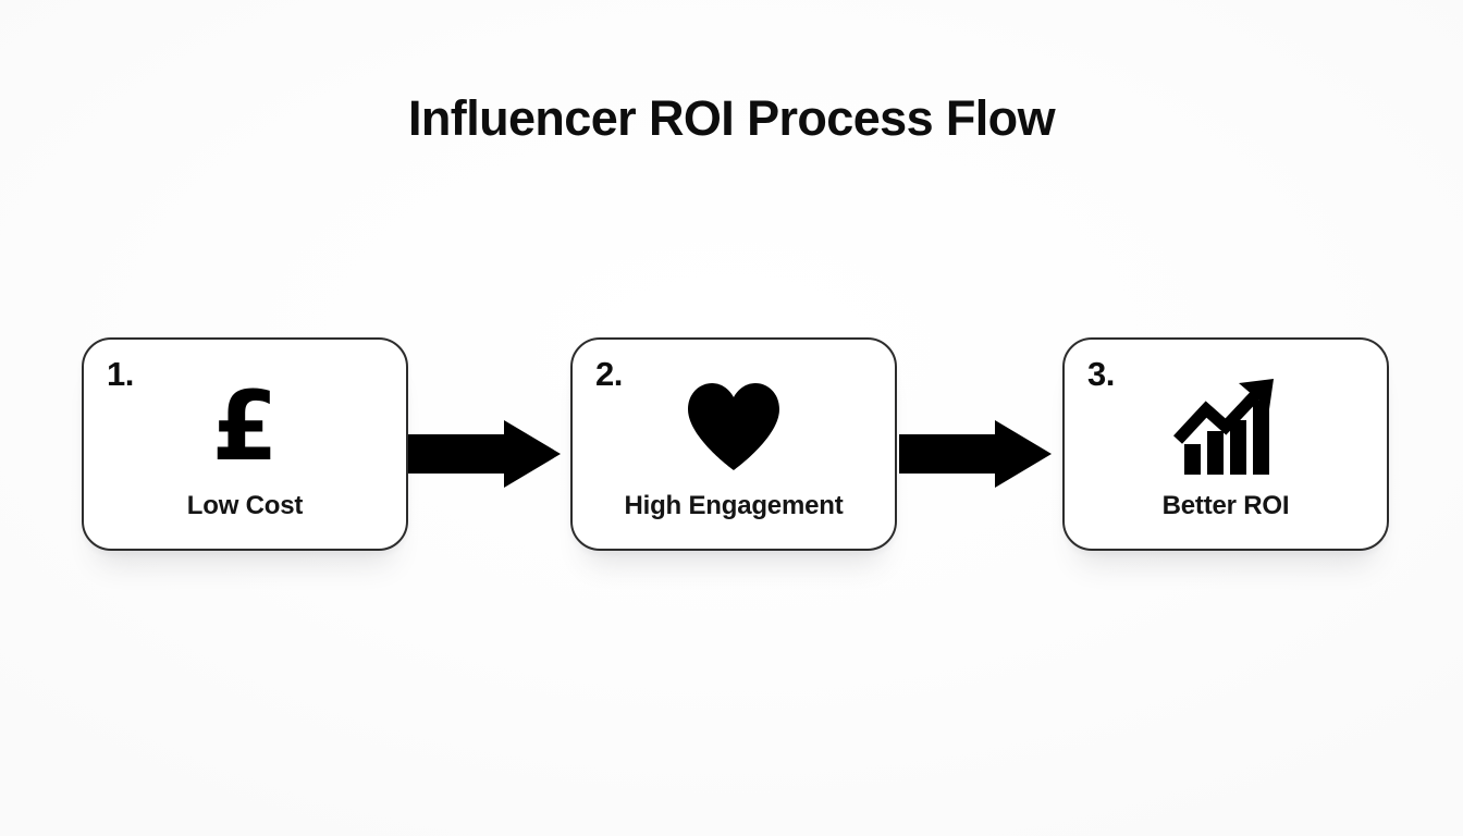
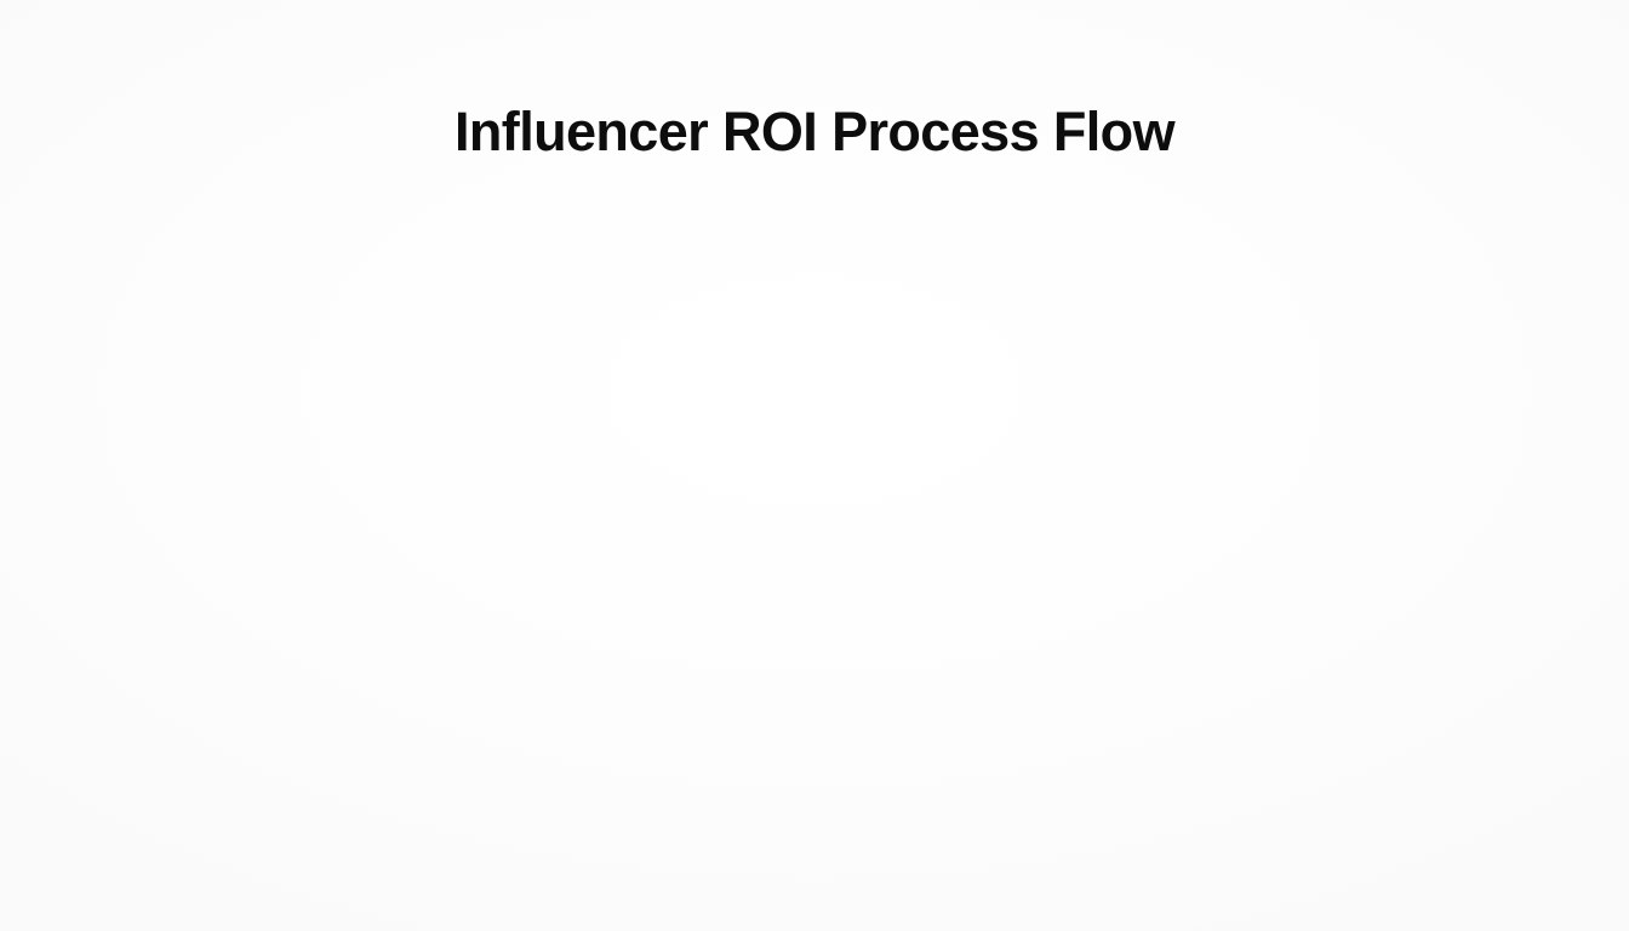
  Influencer ROI Process Flow
- 1.
- £
- Low Cost
- 2.
- High Engagement
- 3.
- Better ROI
